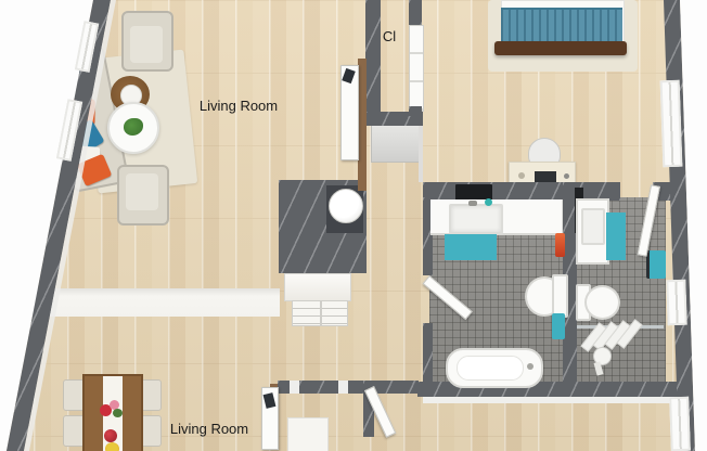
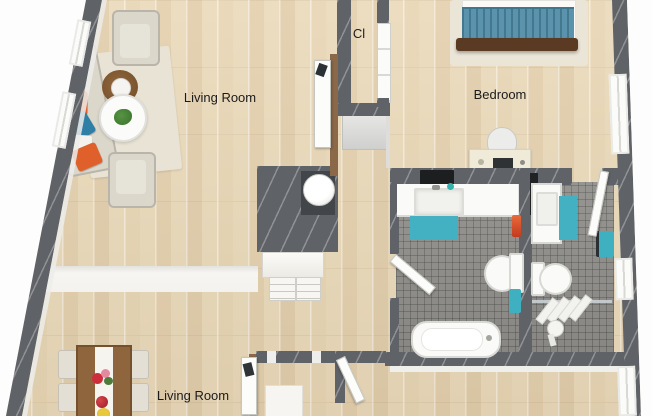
  Living Room
  Cl
+ Bedroom
  Living Room
